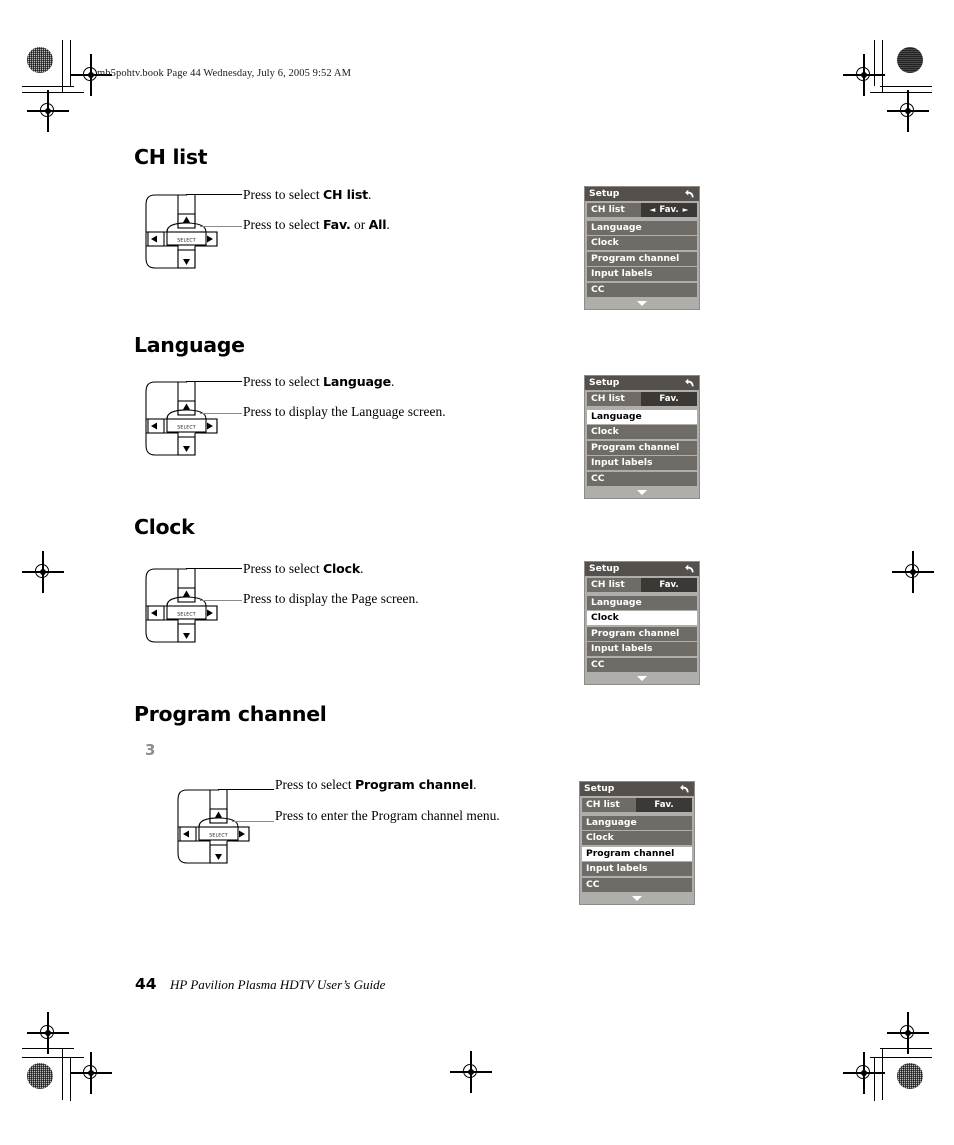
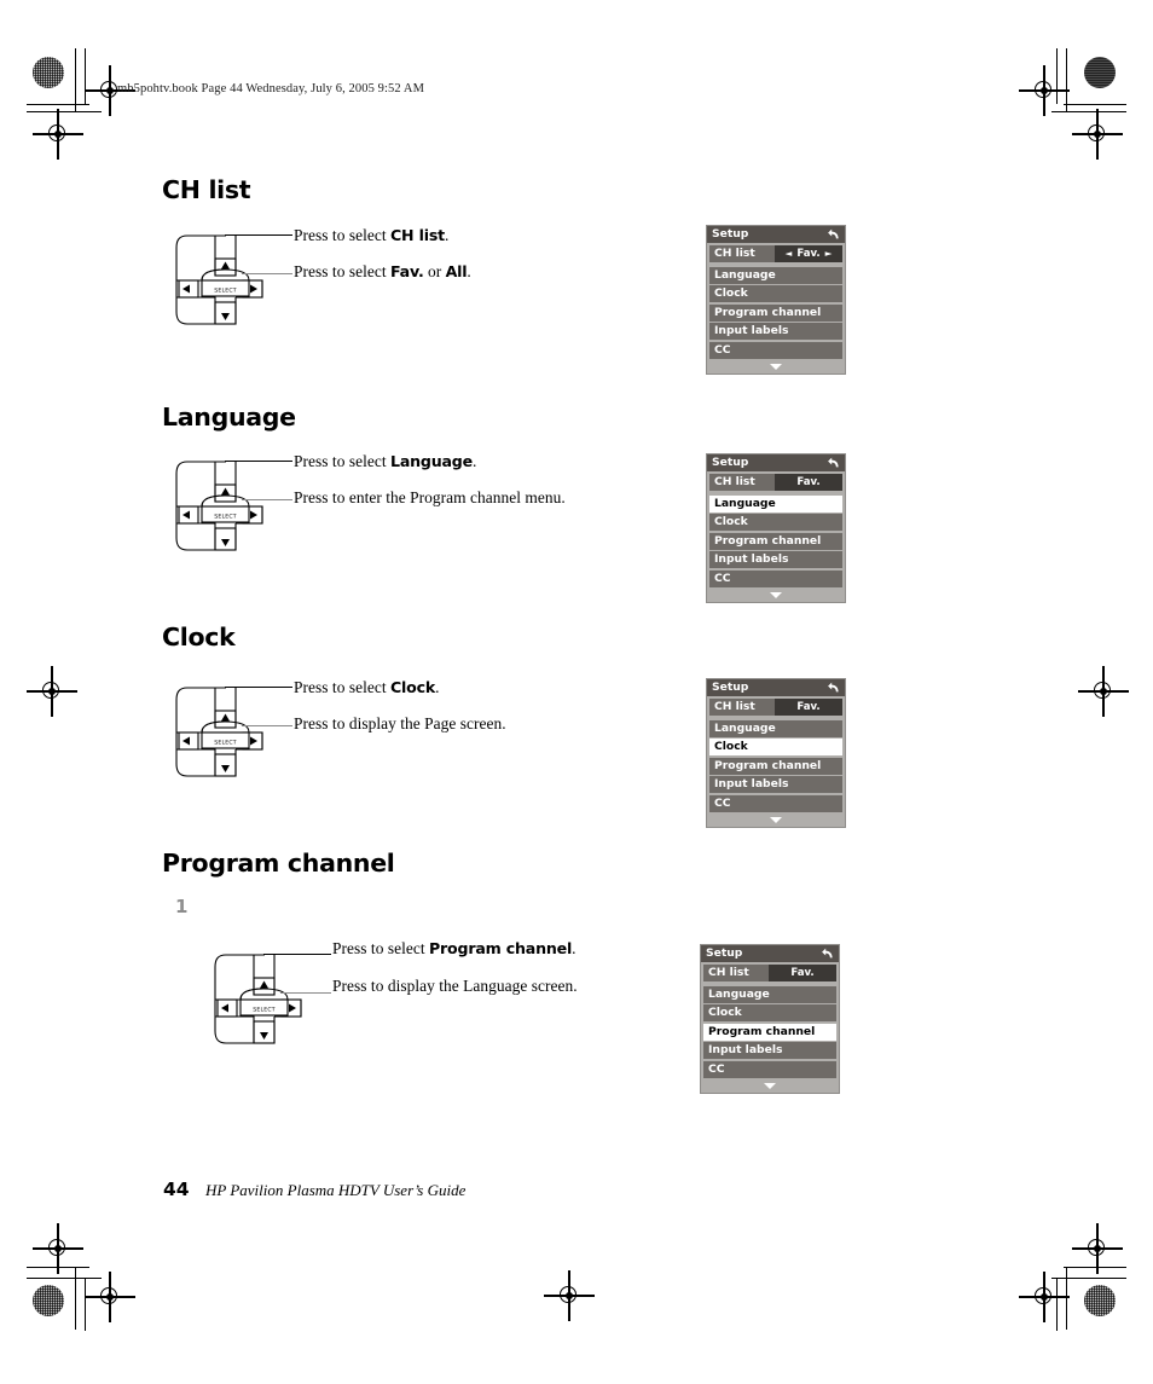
  mb5pohtv.book Page 44 Wednesday, July 6, 2005 9:52 AM
  CH list
  Press to select CH list.
  Press to select Fav. or All.
  Setup
  CH list
  ◄
  Fav.
  ►
  Language
  Clock
  Program channel
  Input labels
  CC
  Language
  Press to select Language.
- Press to display the Language screen.
+ Press to enter the Program channel menu.
  Setup
  CH list
  Fav.
  Language
  Clock
  Program channel
  Input labels
  CC
  Clock
  Press to select Clock.
  Press to display the Page screen.
  Setup
  CH list
  Fav.
  Language
  Clock
  Program channel
  Input labels
  CC
  Program channel
- 3
+ 1
  Press to select Program channel.
- Press to enter the Program channel menu.
+ Press to display the Language screen.
  Setup
  CH list
  Fav.
  Language
  Clock
  Program channel
  Input labels
  CC
  44
  HP Pavilion Plasma HDTV User’s Guide
